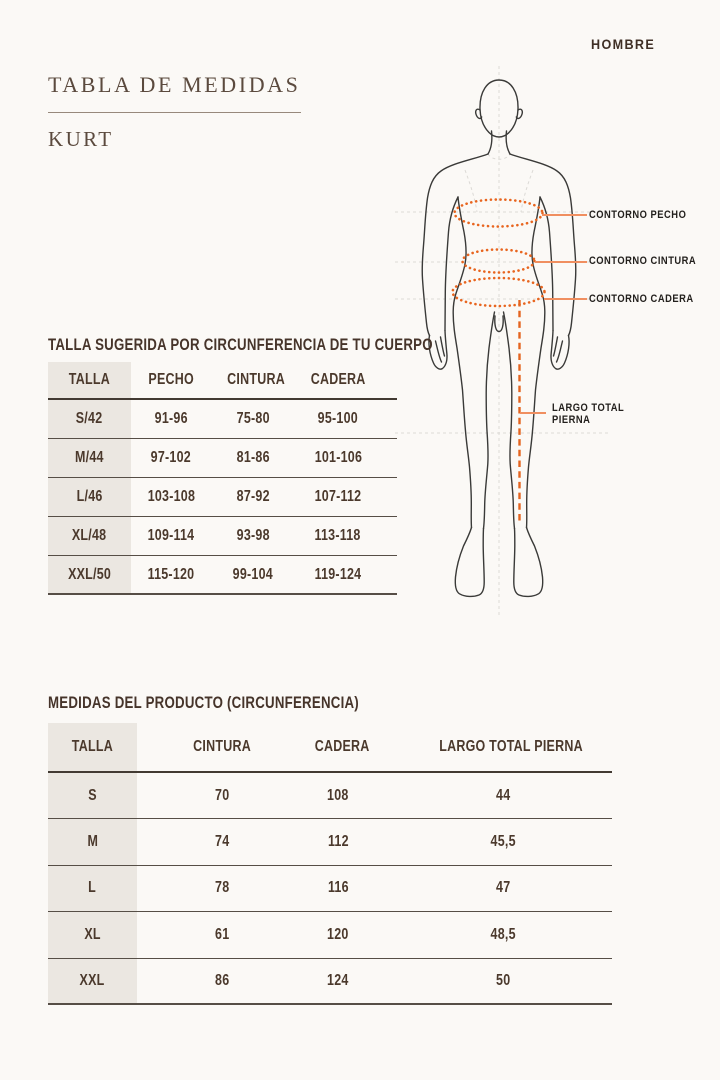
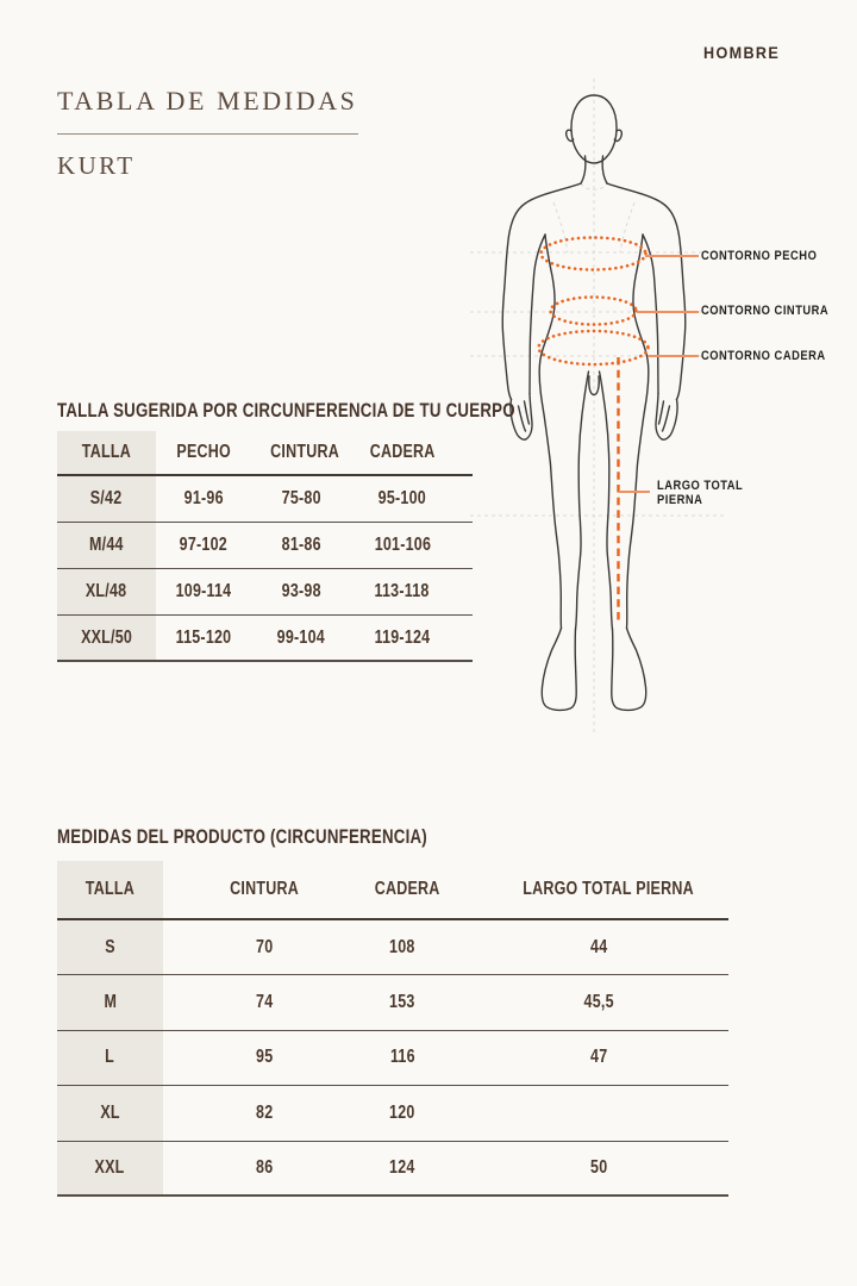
  TABLA DE MEDIDAS
  KURT
  HOMBRE
  CONTORNO PECHO
  CONTORNO CINTURA
  CONTORNO CADERA
  LARGO TOTAL
  PIERNA
  TALLA SUGERIDA POR CIRCUNFERENCIA DE TU CUERPO
  TALLA
  PECHO
  CINTURA
  CADERA
  S/42
  91-96
  75-80
  95-100
  M/44
  97-102
  81-86
  101-106
- L/46
- 103-108
- 87-92
- 107-112
  XL/48
  109-114
  93-98
  113-118
  XXL/50
  115-120
  99-104
  119-124
  MEDIDAS DEL PRODUCTO (CIRCUNFERENCIA)
  TALLA
  CINTURA
  CADERA
  LARGO TOTAL PIERNA
  S
  70
  108
  44
  M
  74
- 112
+ 153
  45,5
  L
- 78
+ 95
  116
  47
  XL
- 61
+ 82
  120
- 48,5
  XXL
  86
  124
  50
